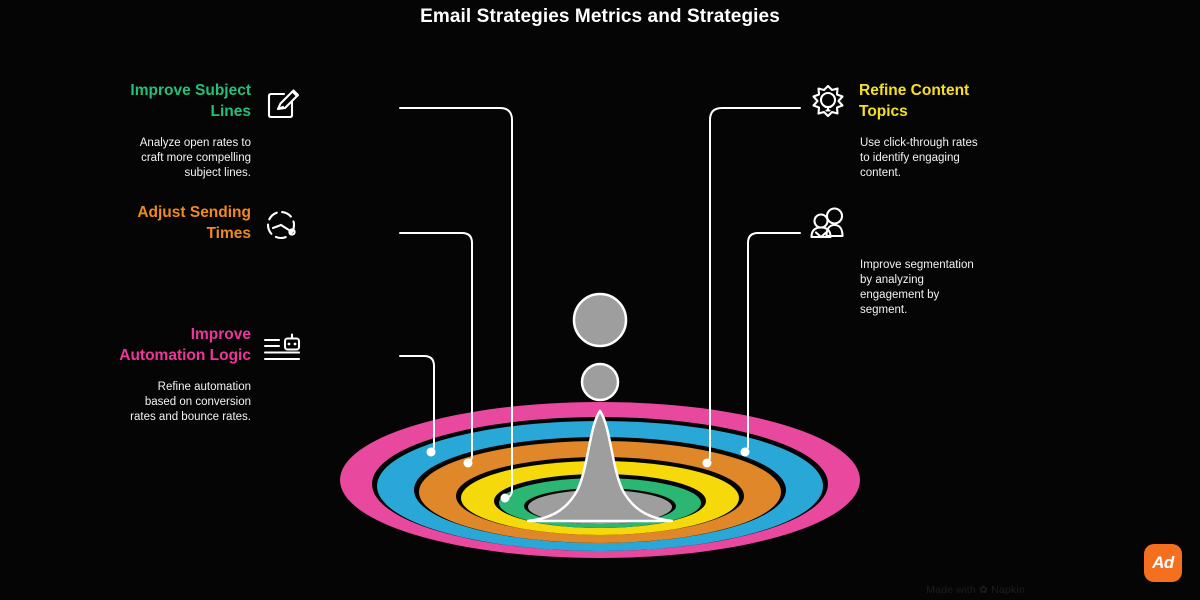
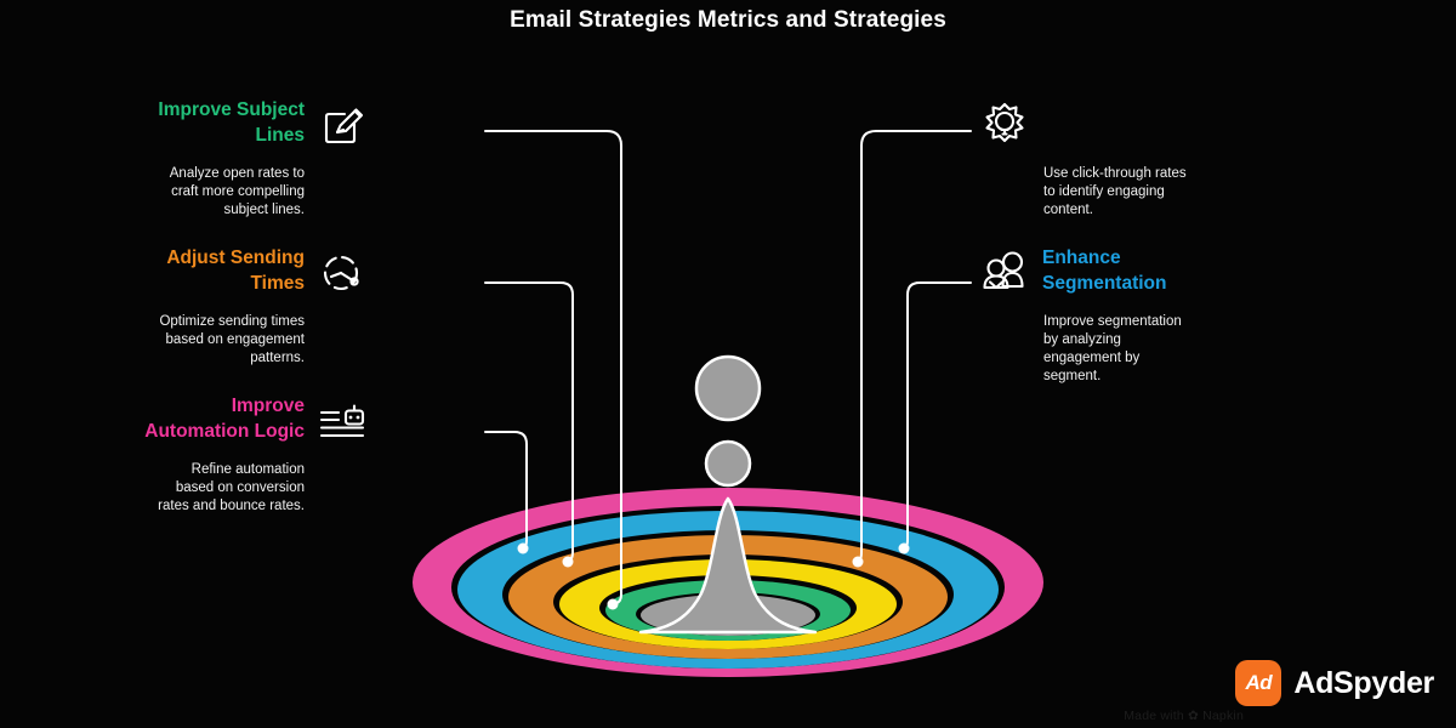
  Email Strategies Metrics and Strategies
  Improve Subject
  Lines
  Analyze open rates to
  craft more compelling
  subject lines.
  Adjust Sending
  Times
+ Optimize sending times
+ based on engagement
+ patterns.
  Improve
  Automation Logic
  Refine automation
  based on conversion
  rates and bounce rates.
- Refine Content
- Topics
  Use click-through rates
  to identify engaging
  content.
+ Enhance
+ Segmentation
  Improve segmentation
  by analyzing
  engagement by
  segment.
  Made with ✿ Napkin
  Ad
+ AdSpyder
